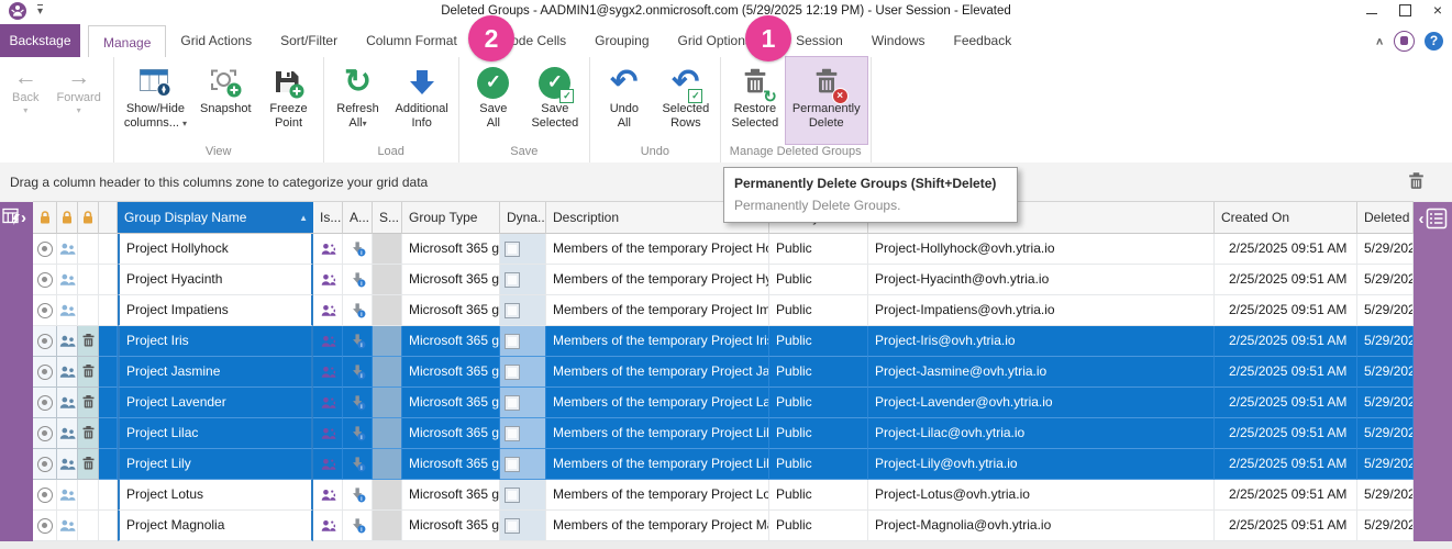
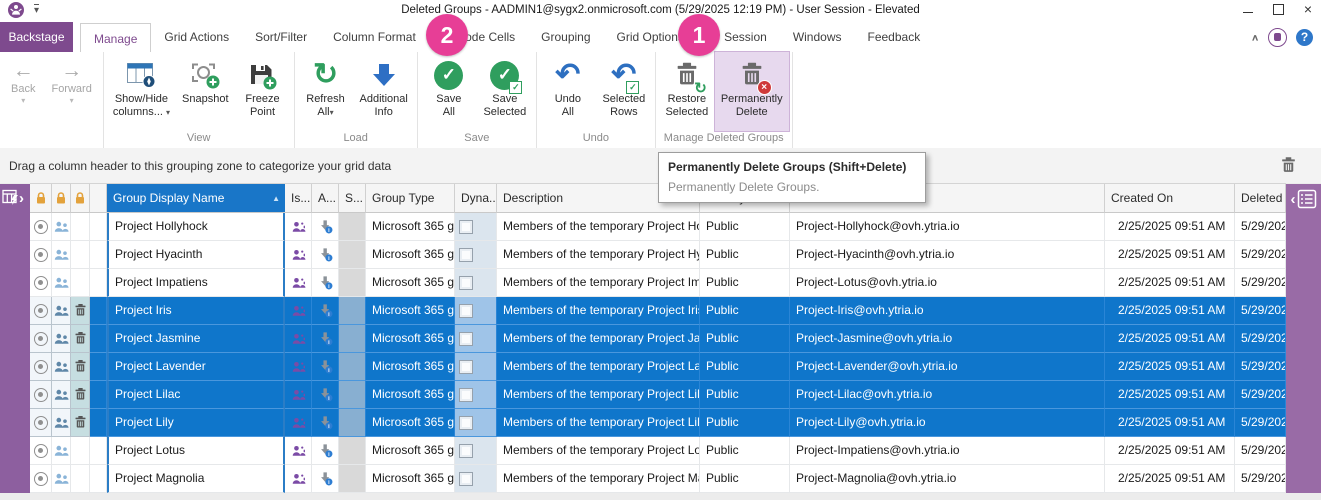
  ▾
  Deleted Groups - AADMIN1@sygx2.onmicrosoft.com (5/29/2025 12:19 PM) - User Session - Elevated
  ×
  Backstage
  Manage
  Grid Actions
  Sort/Filter
  Column Format
  Grouping
  Grid Option
  Session
  Windows
  Feedback
  ∧
  ?
  ←
  Back
  ▾
  →
  Forward
  ▾
  Show/Hide
  columns... ▾
  Snapshot
  Freeze
  Point
  View
  ↻
  Refresh
  All▾
  Additional
  Info
  Load
  ✓
  Save
  All
  ✓
  ✓
  Save
  Selected
  Save
  ↶
  Undo
  All
  ↶
  ✓
  Selected
  Rows
  Undo
  ↻
  Restore
  Selected
  ×
  Permanently
  Delete
  Manage Deleted Groups
- Drag a column header to this columns zone to categorize your grid data
+ Drag a column header to this grouping zone to categorize your grid data
  ›
  Group Display Name
  ▲
  Is...
  A...
  S...
  Group Type
  Dyna..
  Description
  Created On
  Deleted
  Project Hollyhock
  Microsoft 365 g
  Members of the temporary Project H
  Public
  Project-Hollyhock@ovh.ytria.io
  2/25/2025 09:51 AM
  5/29/202
  Project Hyacinth
  Microsoft 365 g
  Members of the temporary Project H
  Public
  Project-Hyacinth@ovh.ytria.io
  2/25/2025 09:51 AM
  5/29/202
  Project Impatiens
  Microsoft 365 g
  Members of the temporary Project Im
  Public
- Project-Impatiens@ovh.ytria.io
+ Project-Lotus@ovh.ytria.io
  2/25/2025 09:51 AM
  5/29/202
  Project Iris
  Microsoft 365 g
  Members of the temporary Project Iri
  Public
  Project-Iris@ovh.ytria.io
  2/25/2025 09:51 AM
  5/29/202
  Project Jasmine
  Microsoft 365 g
  Members of the temporary Project Ja
  Public
  Project-Jasmine@ovh.ytria.io
  2/25/2025 09:51 AM
  5/29/202
  Project Lavender
  Microsoft 365 g
  Members of the temporary Project La
  Public
  Project-Lavender@ovh.ytria.io
  2/25/2025 09:51 AM
  5/29/202
  Project Lilac
  Microsoft 365 g
  Members of the temporary Project Lil
  Public
  Project-Lilac@ovh.ytria.io
  2/25/2025 09:51 AM
  5/29/202
  Project Lily
  Microsoft 365 g
  Members of the temporary Project Lil
  Public
  Project-Lily@ovh.ytria.io
  2/25/2025 09:51 AM
  5/29/202
  Project Lotus
  Microsoft 365 g
  Members of the temporary Project Lo
  Public
- Project-Lotus@ovh.ytria.io
+ Project-Impatiens@ovh.ytria.io
  2/25/2025 09:51 AM
  5/29/202
  Project Magnolia
  Microsoft 365 g
  Members of the temporary Project M
  Public
  Project-Magnolia@ovh.ytria.io
  2/25/2025 09:51 AM
  5/29/202
  ‹
  Permanently Delete Groups (Shift+Delete)
  Permanently Delete Groups.
  2
  1
